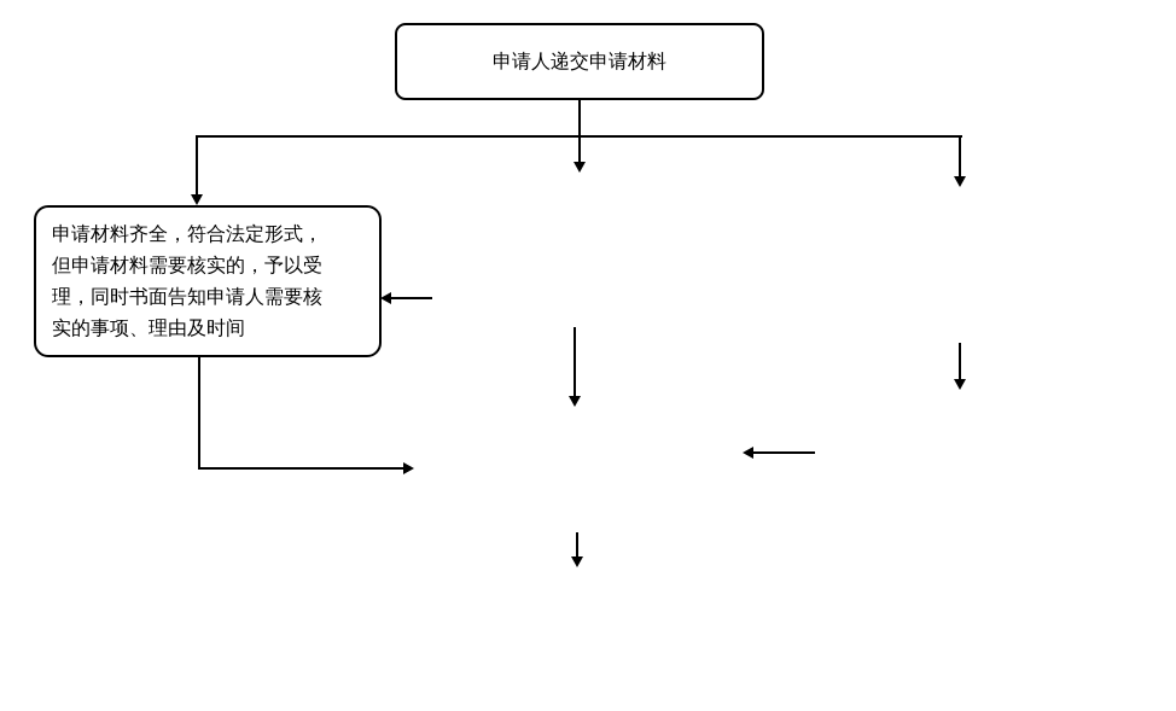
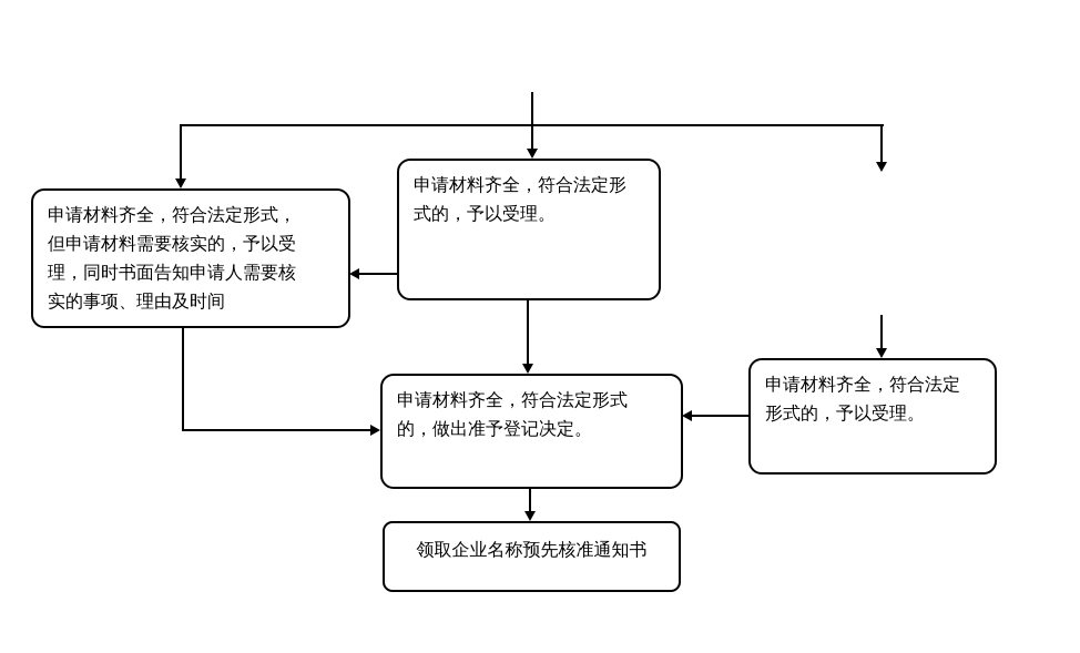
- 申请人递交申请材料
  申请材料齐全，符合法定形式，
  但申请材料需要核实的，予以受
  理，同时书面告知申请人需要核
  实的事项、理由及时间
+ 申请材料齐全，符合法定形
+ 式的，予以受理。
+ 申请材料齐全，符合法定
+ 形式的，予以受理。
+ 申请材料齐全，符合法定形式
+ 的，做出准予登记决定。
+ 领取企业名称预先核准通知书
